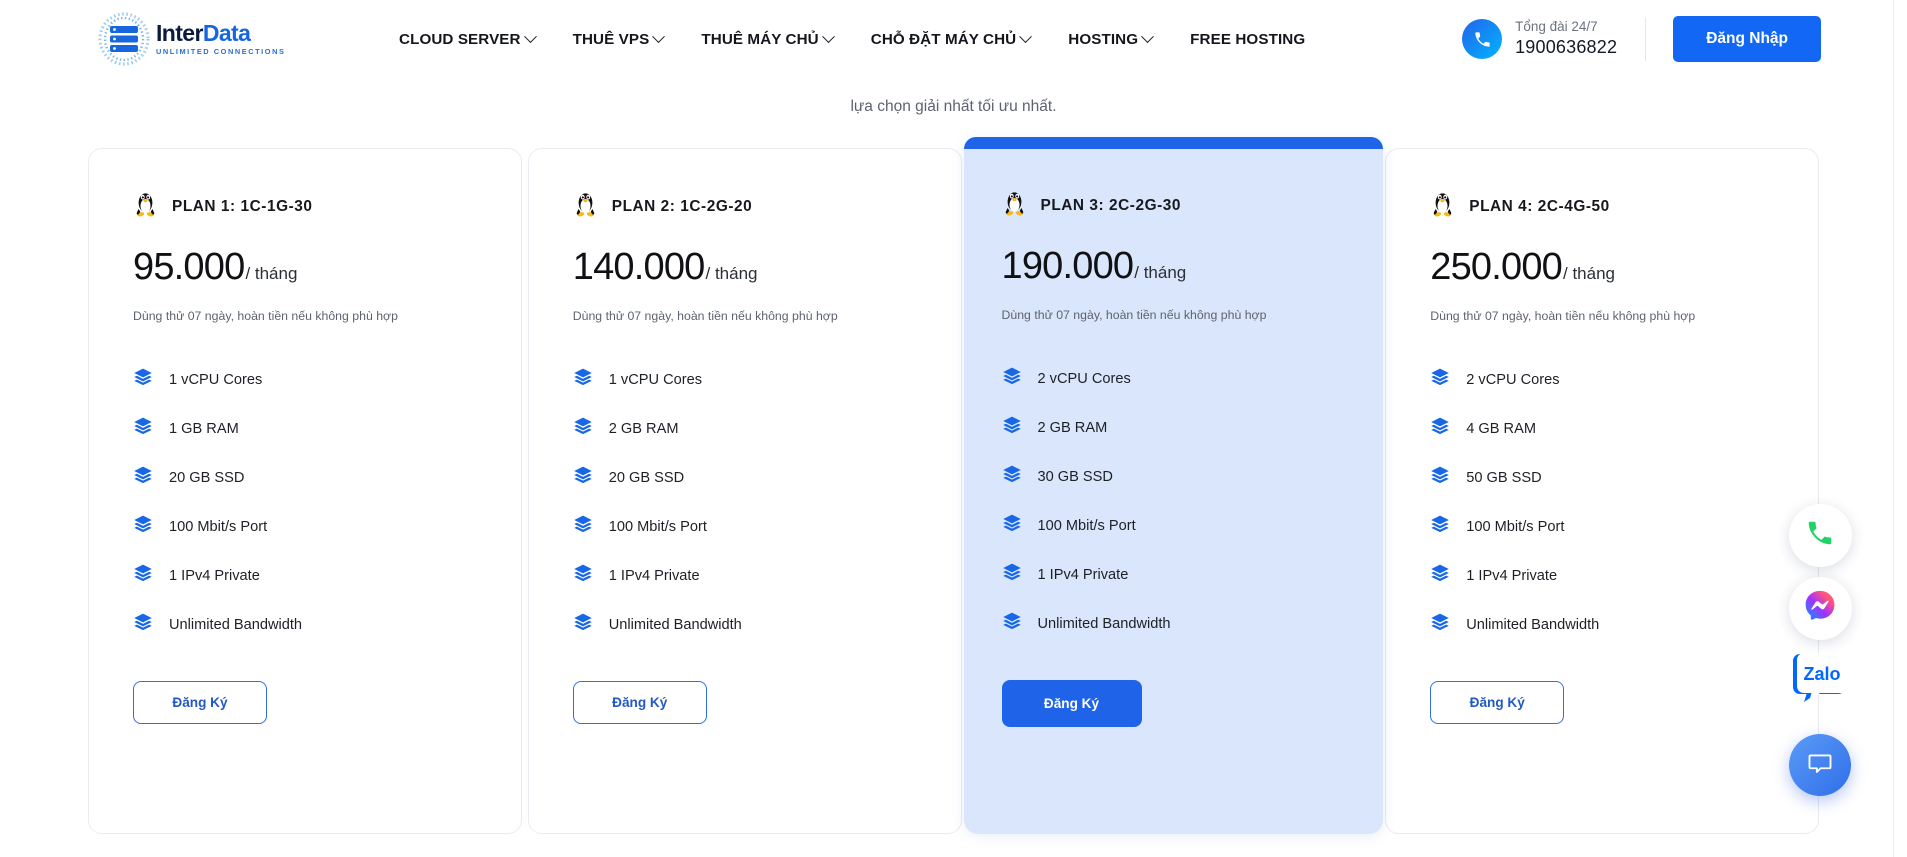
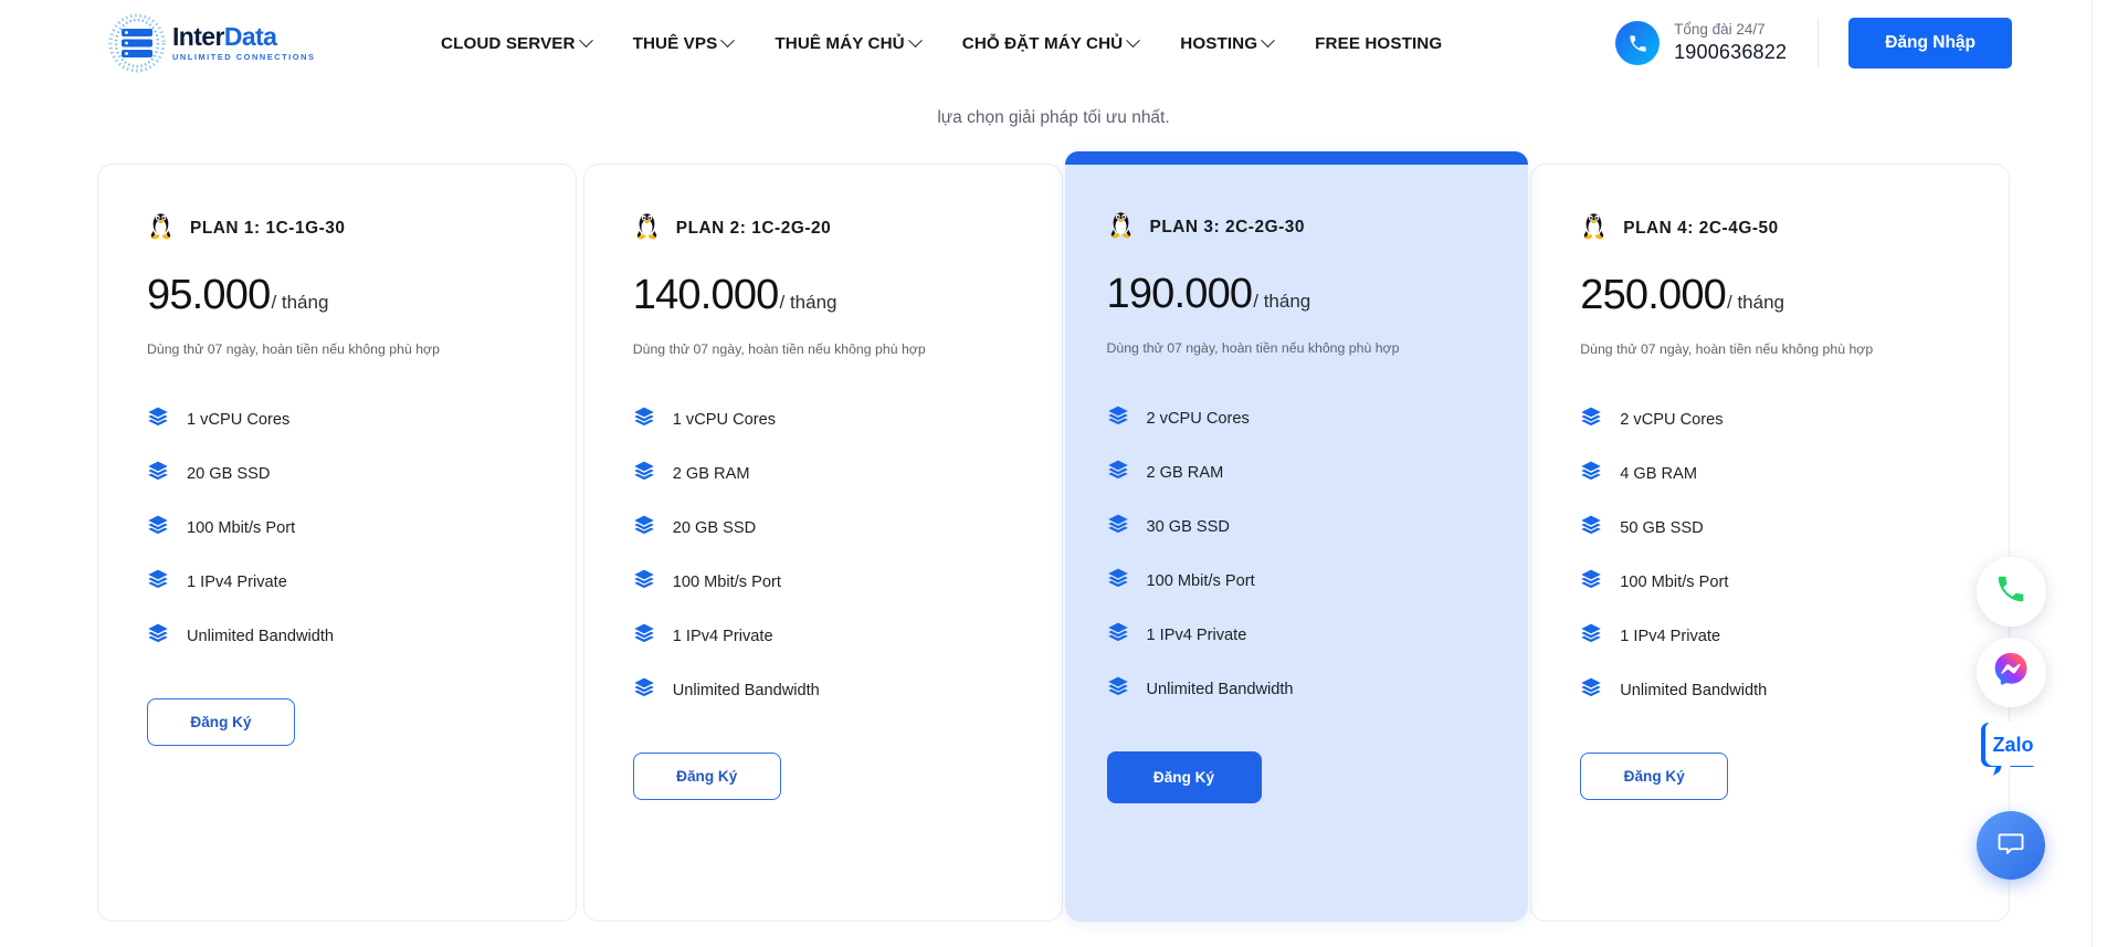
  InterData
  UNLIMITED CONNECTIONS
  CLOUD SERVER
  THUÊ VPS
  THUÊ MÁY CHỦ
  CHỖ ĐẶT MÁY CHỦ
  HOSTING
  FREE HOSTING
  Tổng đài 24/7
  1900636822
  Đăng Nhập
- lựa chọn giải nhất tối ưu nhất.
+ lựa chọn giải pháp tối ưu nhất.
  PLAN 1: 1C-1G-30
  95.000
  / tháng
  Dùng thử 07 ngày, hoàn tiền nếu không phù hợp
  1 vCPU Cores
- 1 GB RAM
  20 GB SSD
  100 Mbit/s Port
  1 IPv4 Private
  Unlimited Bandwidth
  Đăng Ký
  PLAN 2: 1C-2G-20
  140.000
  / tháng
  Dùng thử 07 ngày, hoàn tiền nếu không phù hợp
  1 vCPU Cores
  2 GB RAM
  20 GB SSD
  100 Mbit/s Port
  1 IPv4 Private
  Unlimited Bandwidth
  Đăng Ký
  PLAN 3: 2C-2G-30
  190.000
  / tháng
  Dùng thử 07 ngày, hoàn tiền nếu không phù hợp
  2 vCPU Cores
  2 GB RAM
  30 GB SSD
  100 Mbit/s Port
  1 IPv4 Private
  Unlimited Bandwidth
  Đăng Ký
  PLAN 4: 2C-4G-50
  250.000
  / tháng
  Dùng thử 07 ngày, hoàn tiền nếu không phù hợp
  2 vCPU Cores
  4 GB RAM
  50 GB SSD
  100 Mbit/s Port
  1 IPv4 Private
  Unlimited Bandwidth
  Đăng Ký
  Zalo
